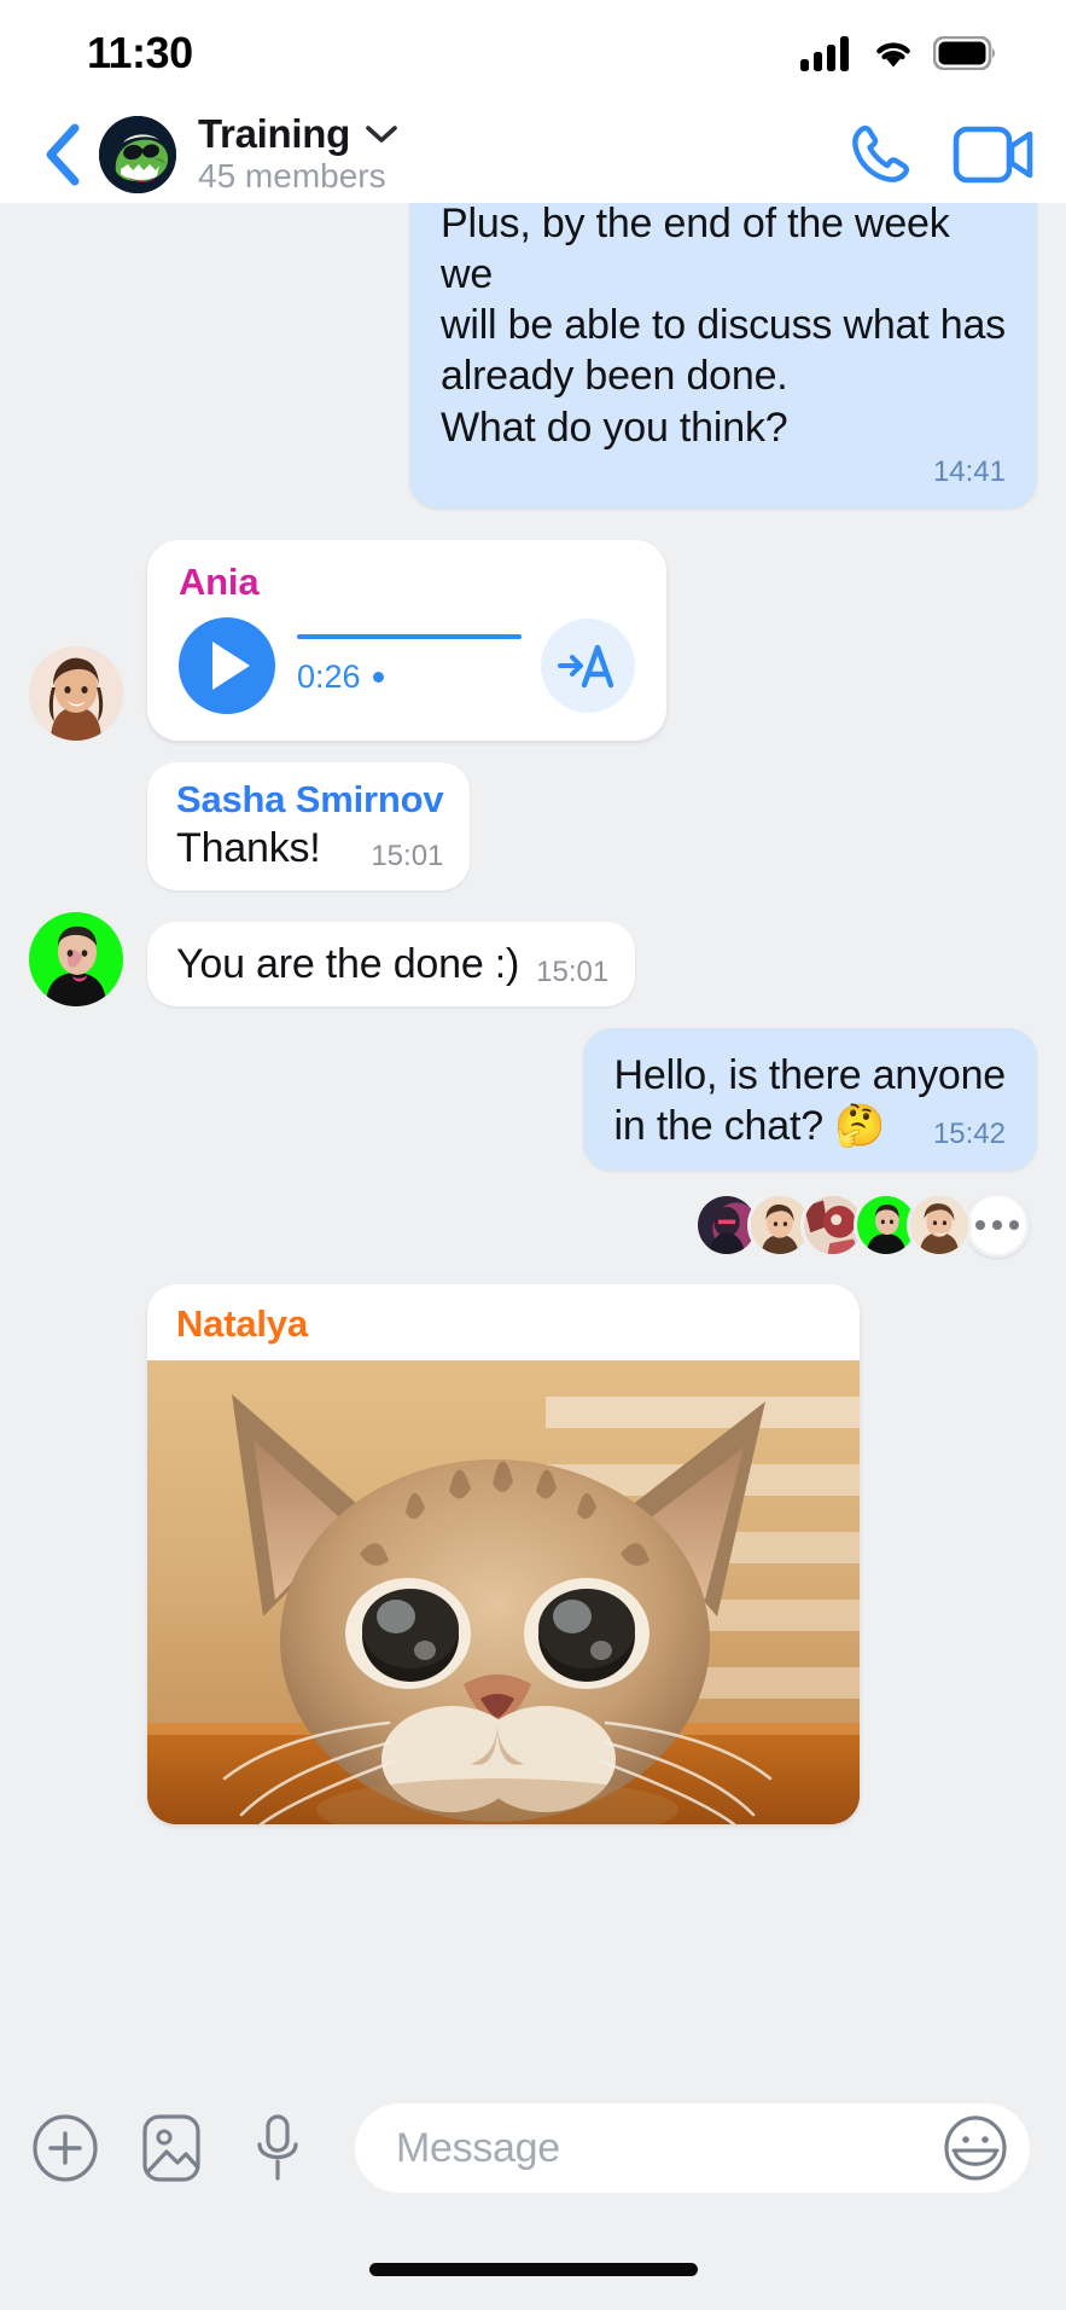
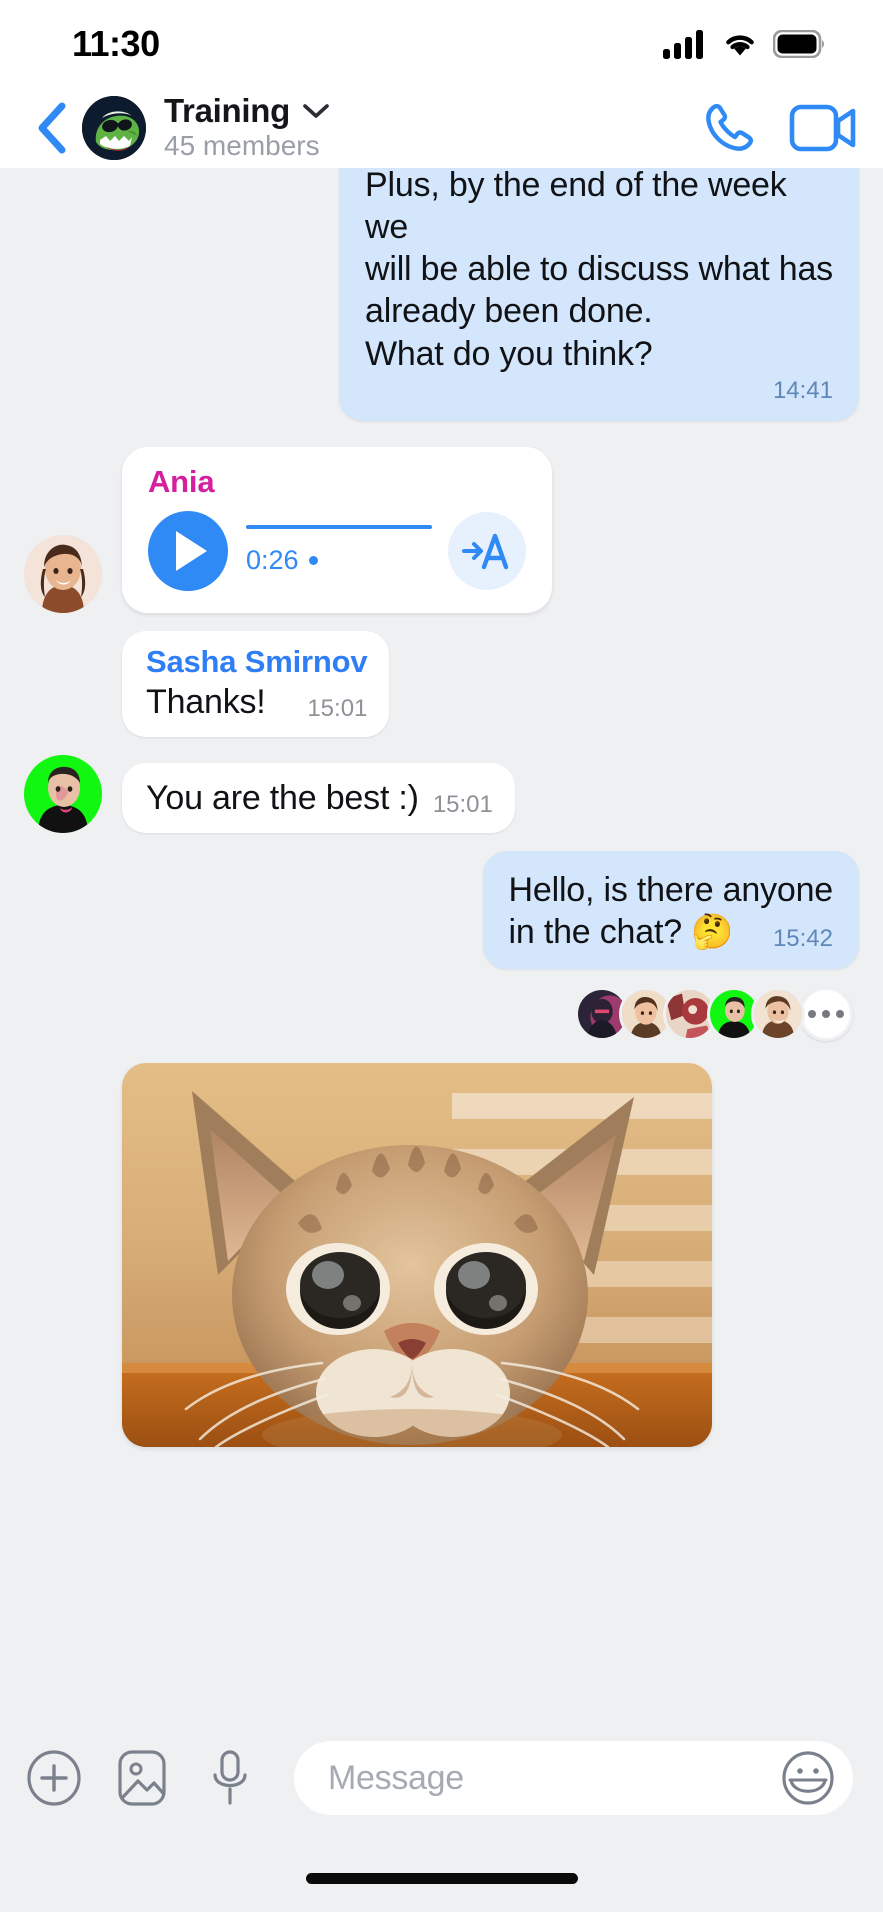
  11:30
  Training
  45 members
  Plus, by the end of the week we
  will be able to discuss what has
  already been done.
  What do you think?
  14:41
  Ania
  0:26
  Sasha Smirnov
  Thanks!
  15:01
- You are the done :)
+ You are the best :)
  15:01
  Hello, is there anyone
  in the chat? 🤔
  15:42
- Natalya
  Message
